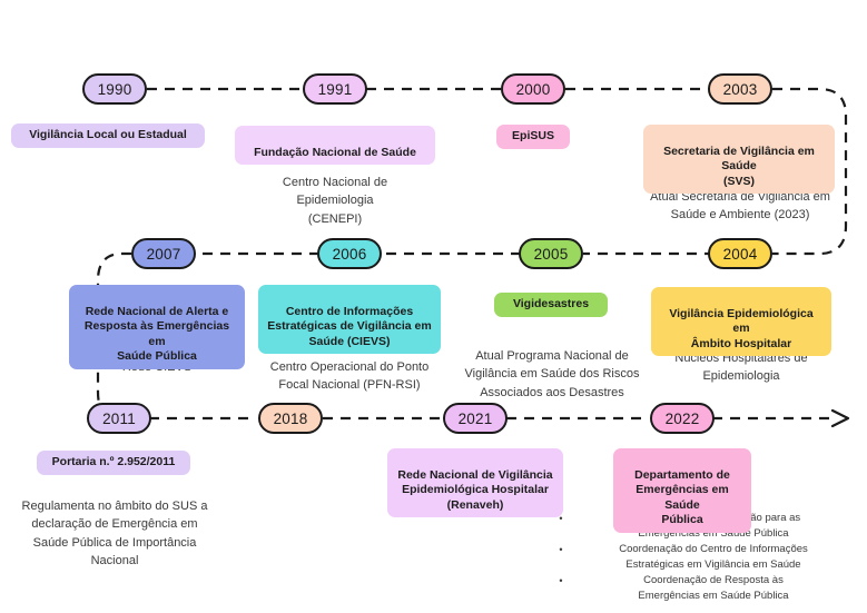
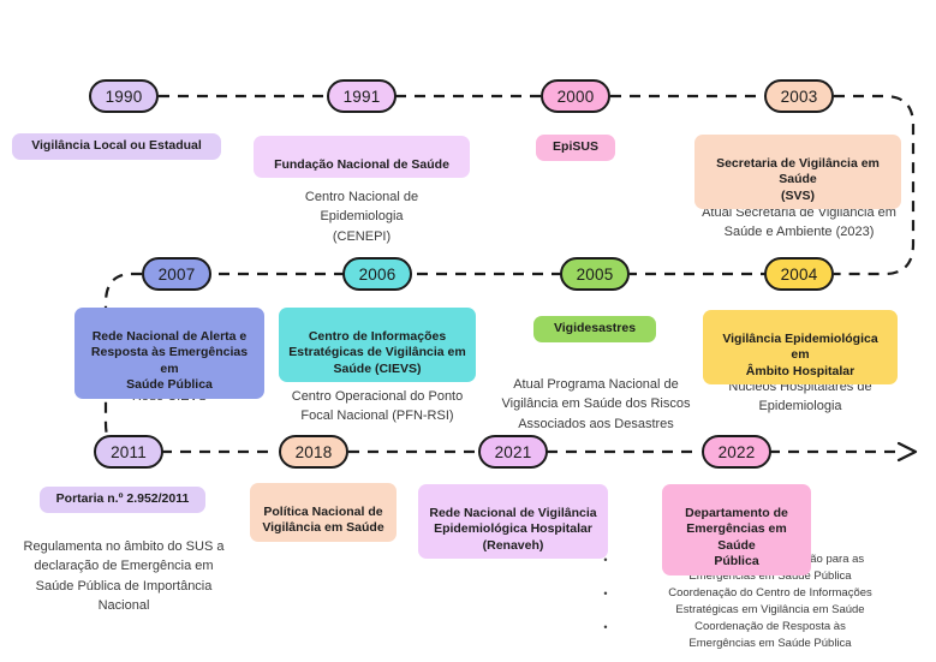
  1990
  Vigilância Local ou Estadual
  1991
  Fundação Nacional de Saúde
  Centro Nacional de
  Epidemiologia
  (CENEPI)
  2000
  EpiSUS
  2003
  Secretaria de Vigilância em Saúde
  (SVS)
  Atual Secretaria de Vigilância em
  Saúde e Ambiente (2023)
  2007
  Rede Nacional de Alerta e
  Resposta às Emergências em
  Saúde Pública
  2006
  Centro de Informações
  Estratégicas de Vigilância em
  Saúde (CIEVS)
  Centro Operacional do Ponto
  Focal Nacional (PFN-RSI)
  2005
  Vigidesastres
  Atual Programa Nacional de
  Vigilância em Saúde dos Riscos
  Associados aos Desastres
  2004
  Vigilância Epidemiológica em
  Âmbito Hospitalar
  Núcleos Hospitalares de
  Epidemiologia
  2011
  Portaria n.º 2.952/2011
  Regulamenta no âmbito do SUS a
  declaração de Emergência em
  Saúde Pública de Importância
  Nacional
  2018
+ Política Nacional de
+ Vigilância em Saúde
  2021
  Rede Nacional de Vigilância
  Epidemiológica Hospitalar
  (Renaveh)
  2022
  Departamento de
  Emergências em Saúde
  Pública
  •
  Emergências em Saúde Pública
  •
  Coordenação do Centro de Informações
  Estratégicas em Vigilância em Saúde
  •
  Coordenação de Resposta às
  Emergências em Saúde Pública
